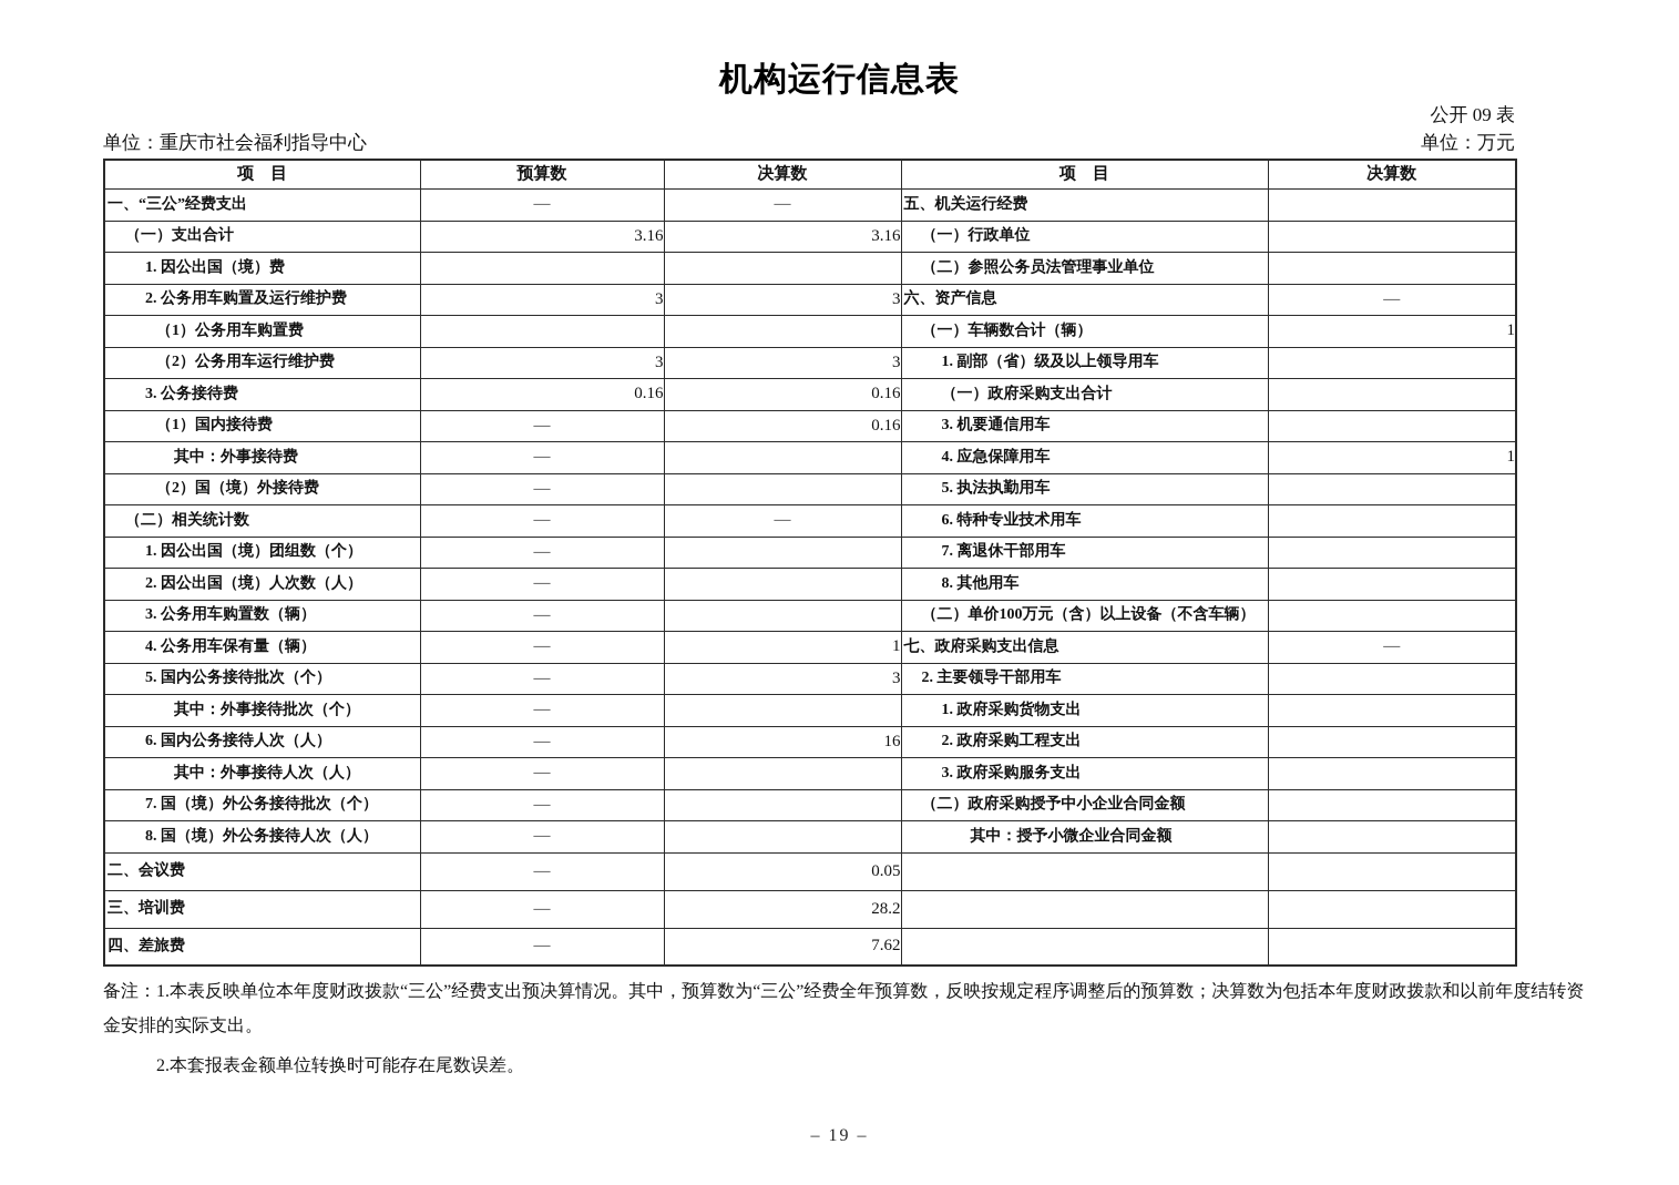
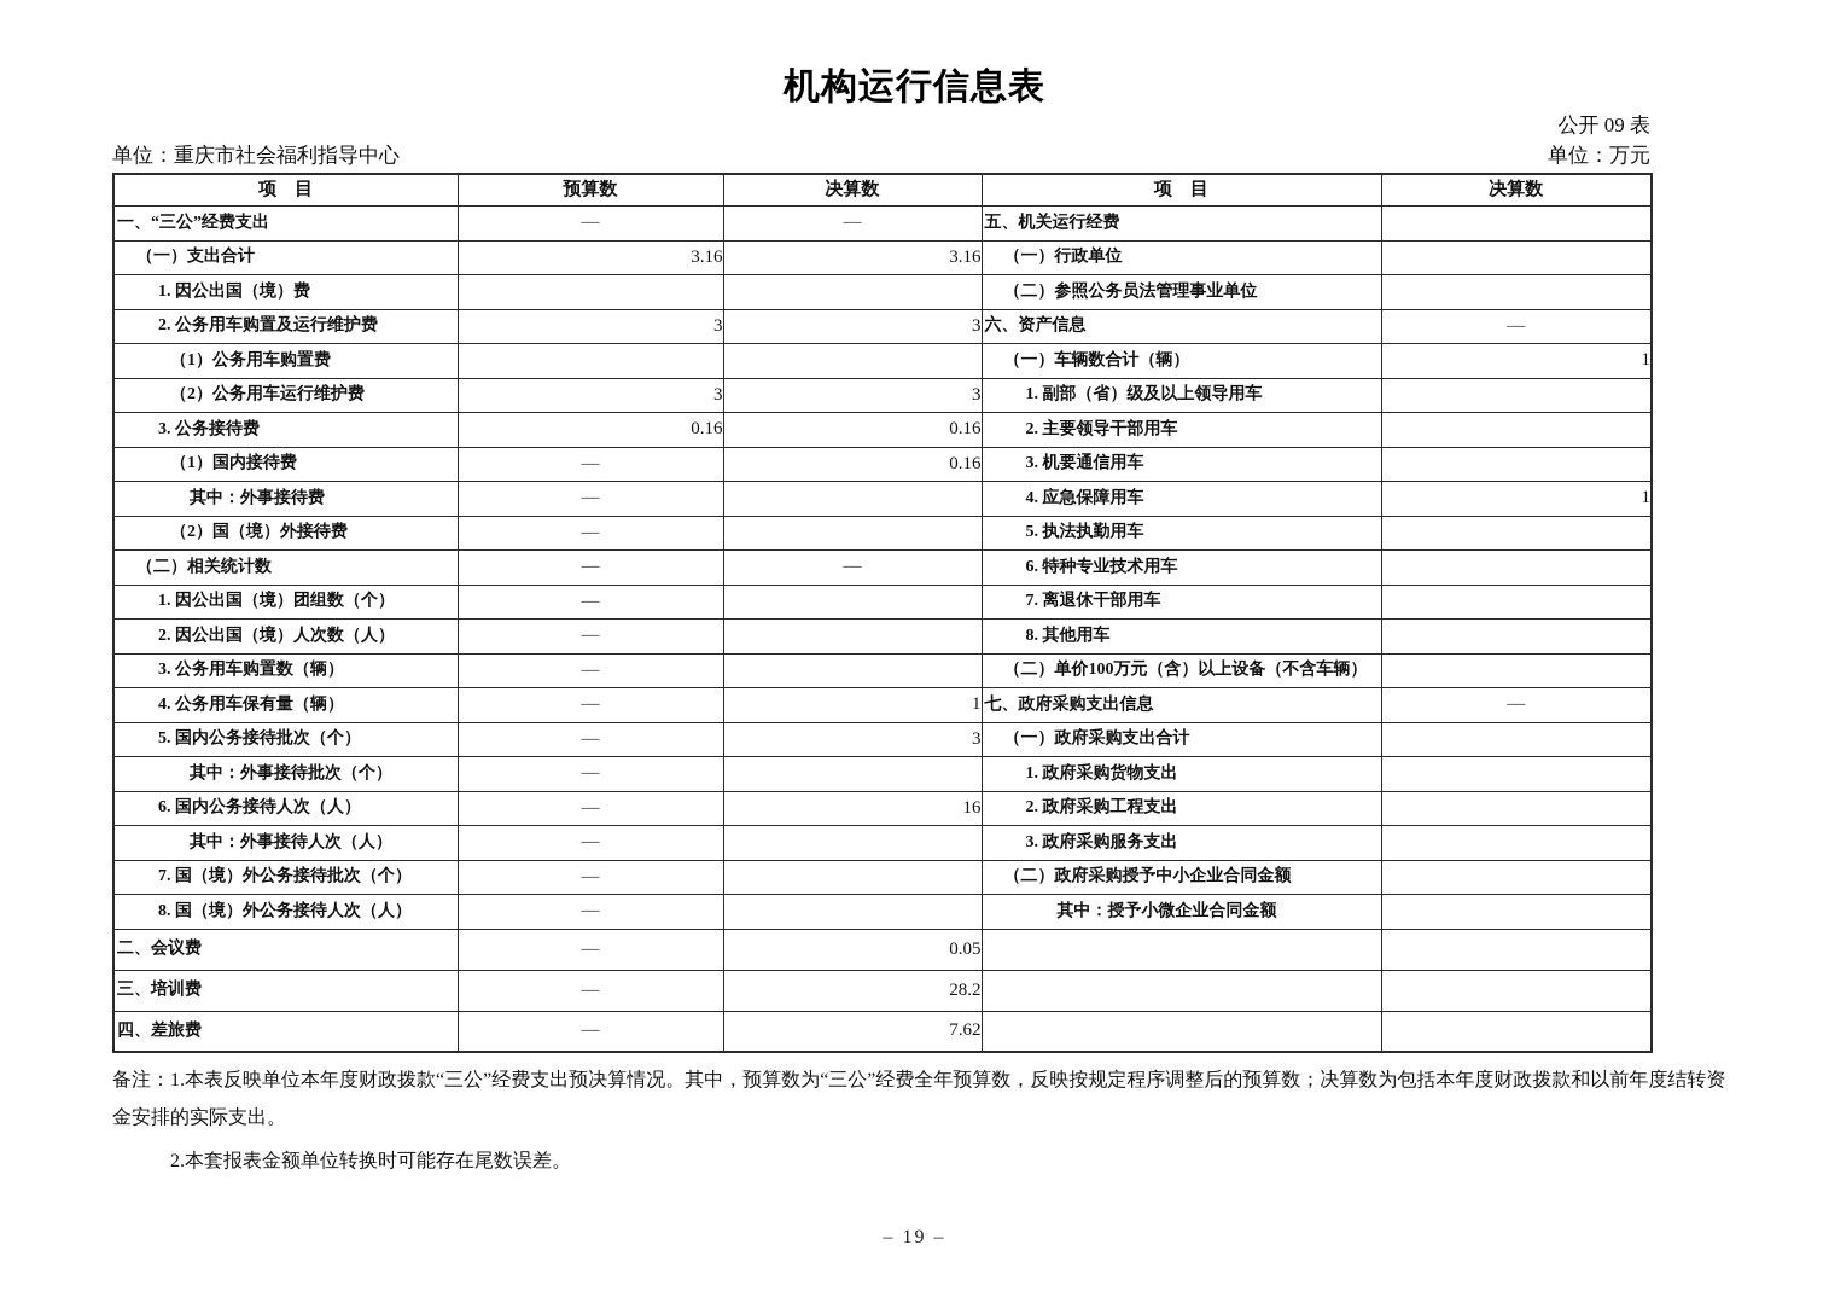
  机构运行信息表
  公开 09 表
  单位：重庆市社会福利指导中心
  单位：万元
  项 目	预算数	决算数	项 目	决算数
  一、“三公”经费支出	—	—	五、机关运行经费
  （一）支出合计	3.16	3.16	（一）行政单位
  1. 因公出国（境）费			（二）参照公务员法管理事业单位
  2. 公务用车购置及运行维护费	3	3	六、资产信息	—
  （1）公务用车购置费			（一）车辆数合计（辆）	1
  （2）公务用车运行维护费	3	3	1. 副部（省）级及以上领导用车
- 3. 公务接待费	0.16	0.16	（一）政府采购支出合计
+ 3. 公务接待费	0.16	0.16	2. 主要领导干部用车
  （1）国内接待费	—	0.16	3. 机要通信用车
  其中：外事接待费	—		4. 应急保障用车	1
  （2）国（境）外接待费	—		5. 执法执勤用车
  （二）相关统计数	—	—	6. 特种专业技术用车
  1. 因公出国（境）团组数（个）	—		7. 离退休干部用车
  2. 因公出国（境）人次数（人）	—		8. 其他用车
  3. 公务用车购置数（辆）	—		（二）单价100万元（含）以上设备（不含车辆）
  4. 公务用车保有量（辆）	—	1	七、政府采购支出信息	—
- 5. 国内公务接待批次（个）	—	3	2. 主要领导干部用车
+ 5. 国内公务接待批次（个）	—	3	（一）政府采购支出合计
  其中：外事接待批次（个）	—		1. 政府采购货物支出
  6. 国内公务接待人次（人）	—	16	2. 政府采购工程支出
  其中：外事接待人次（人）	—		3. 政府采购服务支出
  7. 国（境）外公务接待批次（个）	—		（二）政府采购授予中小企业合同金额
  8. 国（境）外公务接待人次（人）	—		其中：授予小微企业合同金额
  二、会议费	—	0.05
  三、培训费	—	28.2
  四、差旅费	—	7.62
  备注：1.本表反映单位本年度财政拨款“三公”经费支出预决算情况。其中，预算数为“三公”经费全年预算数，反映按规定程序调整后的预算数；决算数为包括本年度财政拨款和以前年度结转资金安排的实际支出。
  2.本套报表金额单位转换时可能存在尾数误差。
  – 19 –
